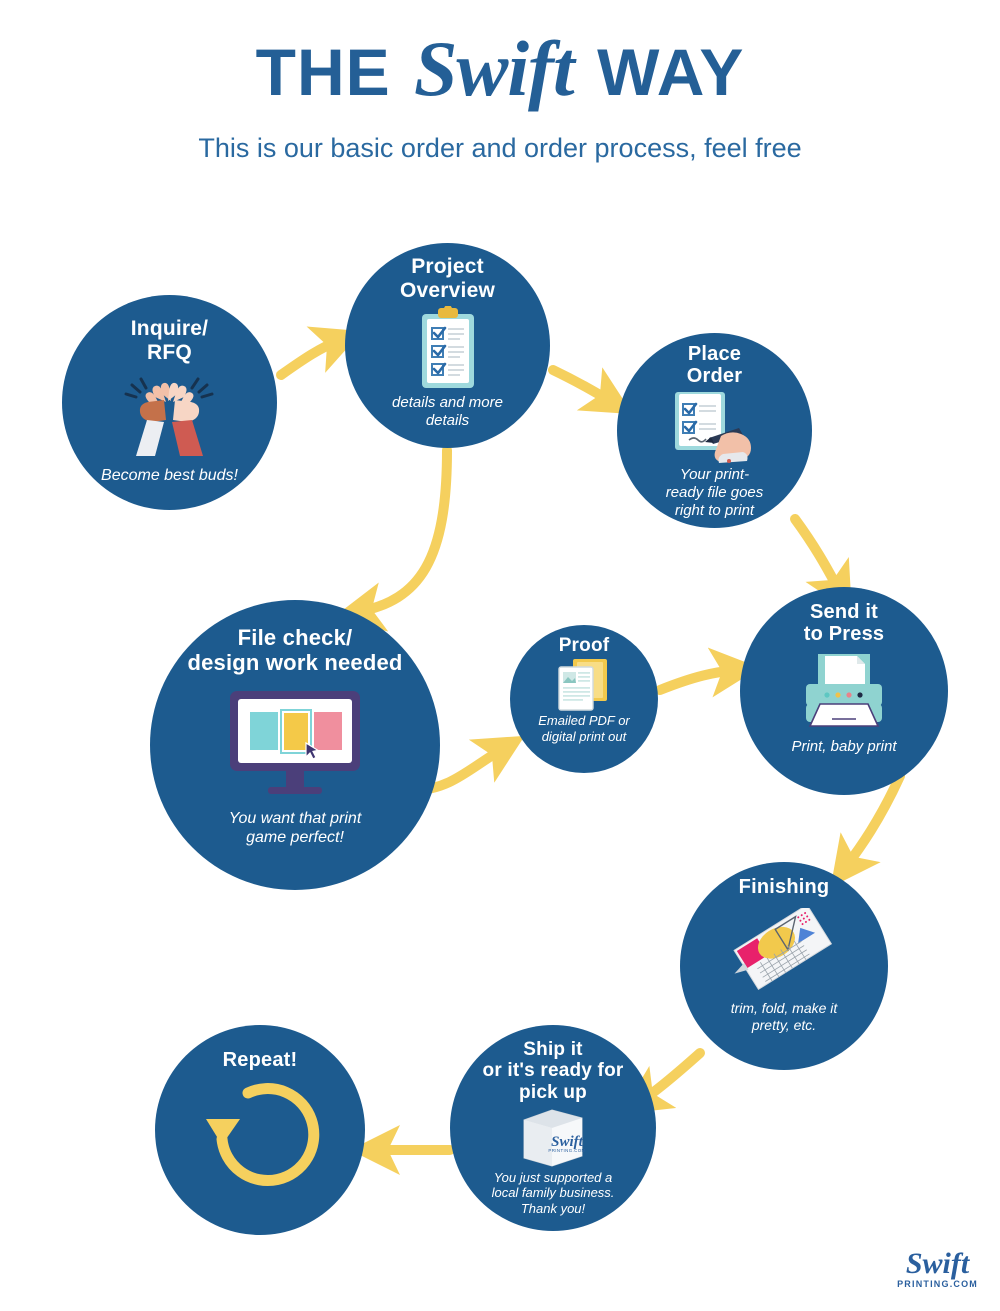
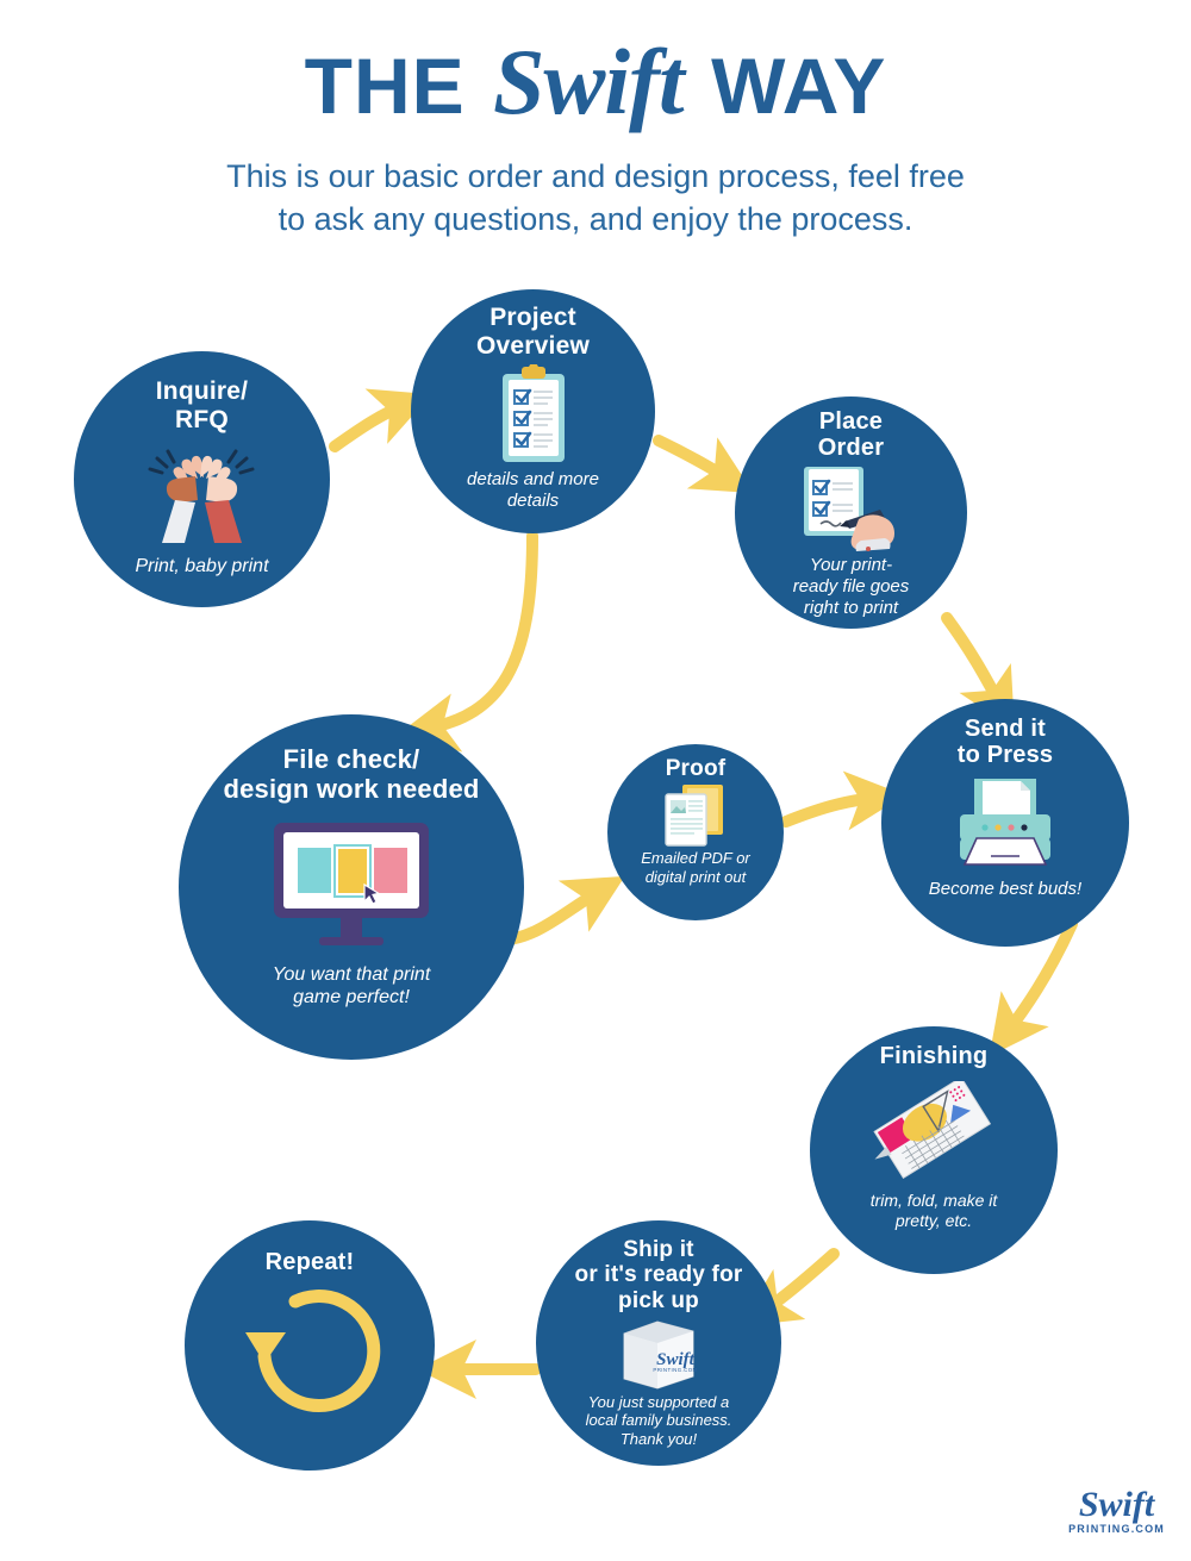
  THE Swift WAY
- This is our basic order and order process, feel free
+ This is our basic order and design process, feel free
+ to ask any questions, and enjoy the process.
  Inquire/
  RFQ
- Become best buds!
+ Print, baby print
  Project
  Overview
  details and more
  details
  Place
  Order
  Your print-
  ready file goes
  right to print
  Send it
  to Press
- Print, baby print
+ Become best buds!
  Proof
  Emailed PDF or
  digital print out
  File check/
  design work needed
  You want that print
  game perfect!
  Finishing
  trim, fold, make it
  pretty, etc.
  Ship it
  or it's ready for
  pick up
  Swift
  You just supported a
  local family business.
  Thank you!
  Repeat!
  Swift
  PRINTING.COM
